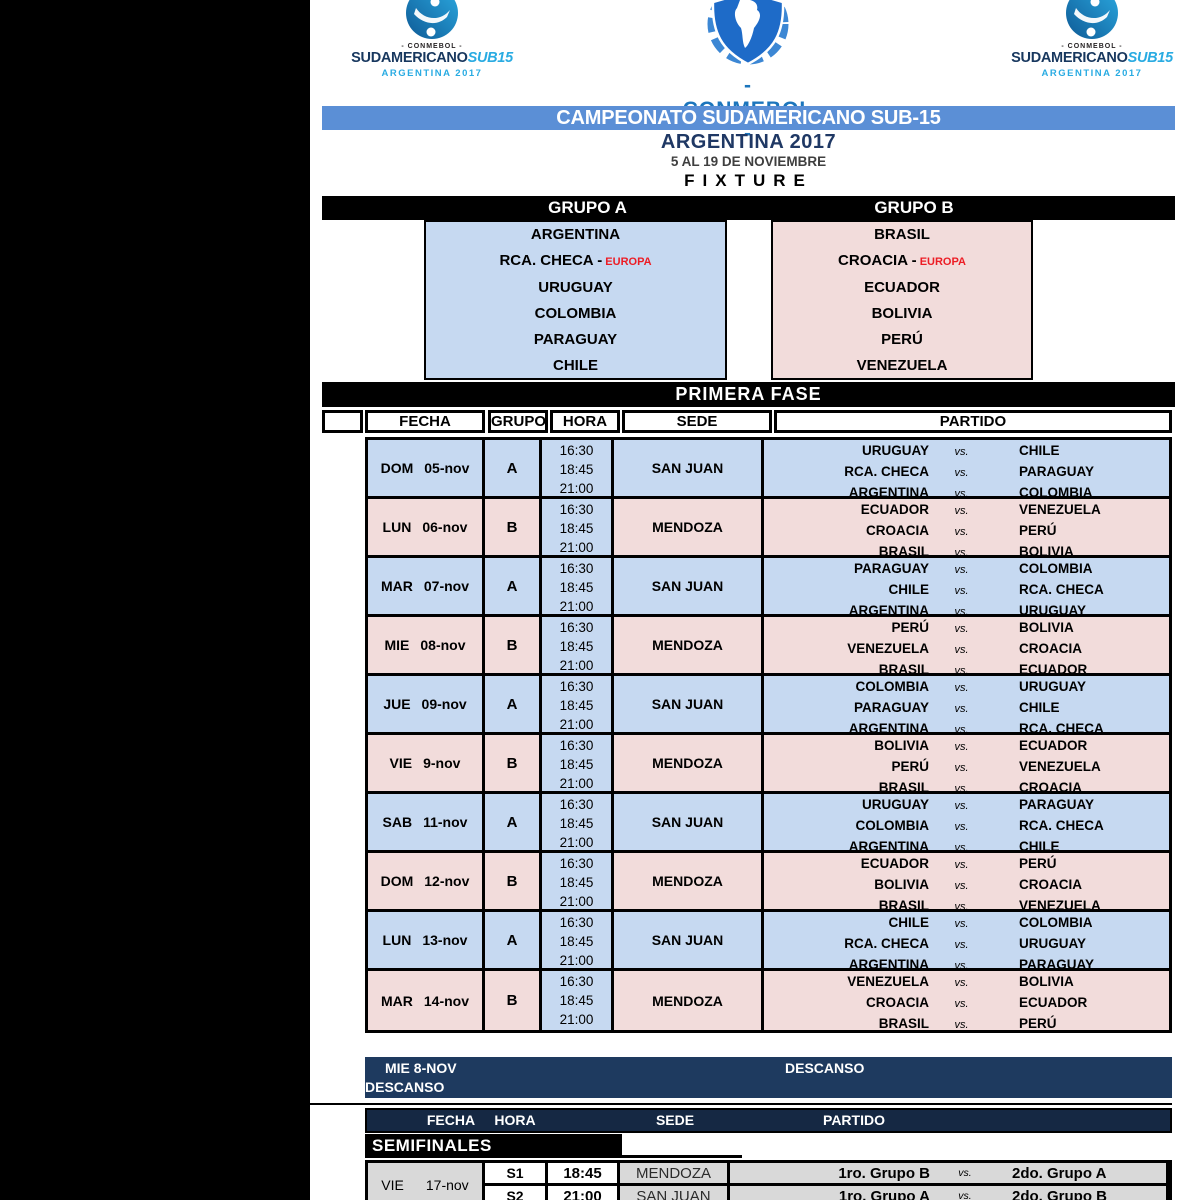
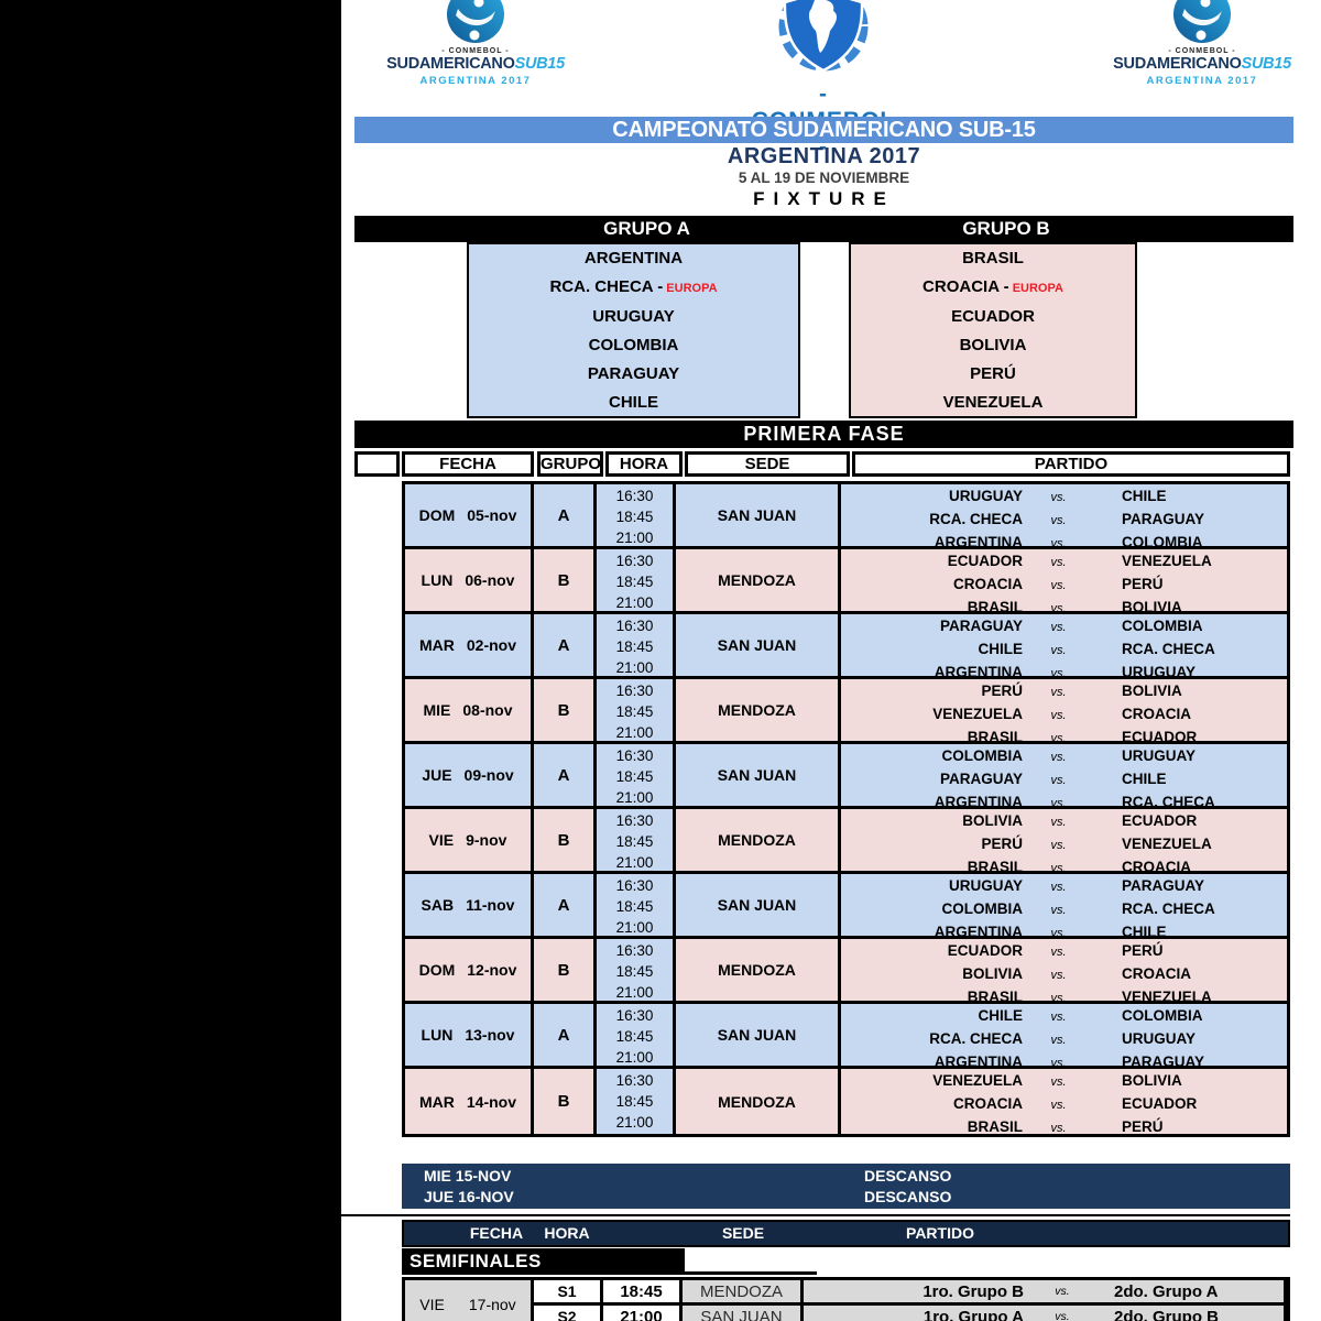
  SUDAMERICANOSUB15
  ARGENTINA 2017
  SUDAMERICANOSUB15
  ARGENTINA 2017
  CAMPEONATO SUDAMERICANO SUB-15
  ARGENTINA 2017
  5 AL 19 DE NOVIEMBRE
  FIXTURE
  GRUPO A
  GRUPO B
  ARGENTINA
  RCA. CHECA - EUROPA
  URUGUAY
  COLOMBIA
  PARAGUAY
  CHILE
  BRASIL
  CROACIA - EUROPA
  ECUADOR
  BOLIVIA
  PERÚ
  VENEZUELA
  PRIMERA FASE
  FECHA
  GRUPO
  HORA
  SEDE
  PARTIDO
  DOM
  05-nov
  A
  16:30
  18:45
  21:00
  SAN JUAN
  URUGUAY
  vs.
  CHILE
  RCA. CHECA
  vs.
  PARAGUAY
  ARGENTINA
  vs.
  COLOMBIA
  LUN
  06-nov
  B
  16:30
  18:45
  21:00
  MENDOZA
  ECUADOR
  vs.
  VENEZUELA
  CROACIA
  vs.
  PERÚ
  BRASIL
  vs.
  BOLIVIA
  MAR
- 07-nov
+ 02-nov
  A
  16:30
  18:45
  21:00
  SAN JUAN
  PARAGUAY
  vs.
  COLOMBIA
  CHILE
  vs.
  RCA. CHECA
  ARGENTINA
  vs.
  URUGUAY
  MIE
  08-nov
  B
  16:30
  18:45
  21:00
  MENDOZA
  PERÚ
  vs.
  BOLIVIA
  VENEZUELA
  vs.
  CROACIA
  BRASIL
  vs.
  ECUADOR
  JUE
  09-nov
  A
  16:30
  18:45
  21:00
  SAN JUAN
  COLOMBIA
  vs.
  URUGUAY
  PARAGUAY
  vs.
  CHILE
  ARGENTINA
  vs.
  RCA. CHECA
  VIE
  9-nov
  B
  16:30
  18:45
  21:00
  MENDOZA
  BOLIVIA
  vs.
  ECUADOR
  PERÚ
  vs.
  VENEZUELA
  BRASIL
  vs.
  CROACIA
  SAB
  11-nov
  A
  16:30
  18:45
  21:00
  SAN JUAN
  URUGUAY
  vs.
  PARAGUAY
  COLOMBIA
  vs.
  RCA. CHECA
  ARGENTINA
  vs.
  CHILE
  DOM
  12-nov
  B
  16:30
  18:45
  21:00
  MENDOZA
  ECUADOR
  vs.
  PERÚ
  BOLIVIA
  vs.
  CROACIA
  BRASIL
  vs.
  VENEZUELA
  LUN
  13-nov
  A
  16:30
  18:45
  21:00
  SAN JUAN
  CHILE
  vs.
  COLOMBIA
  RCA. CHECA
  vs.
  URUGUAY
  ARGENTINA
  vs.
  PARAGUAY
  MAR
  14-nov
  B
  16:30
  18:45
  21:00
  MENDOZA
  VENEZUELA
  vs.
  BOLIVIA
  CROACIA
  vs.
  ECUADOR
  BRASIL
  vs.
  PERÚ
- MIE 8-NOV
+ MIE 15-NOV
  DESCANSO
+ JUE 16-NOV
  DESCANSO
  FECHA
  HORA
  SEDE
  PARTIDO
  SEMIFINALES
  VIE
  17-nov
  S1
  18:45
  MENDOZA
  1ro. Grupo B
  vs.
  2do. Grupo A
  S2
  21:00
  SAN JUAN
  1ro. Grupo A
  vs.
  2do. Grupo B
